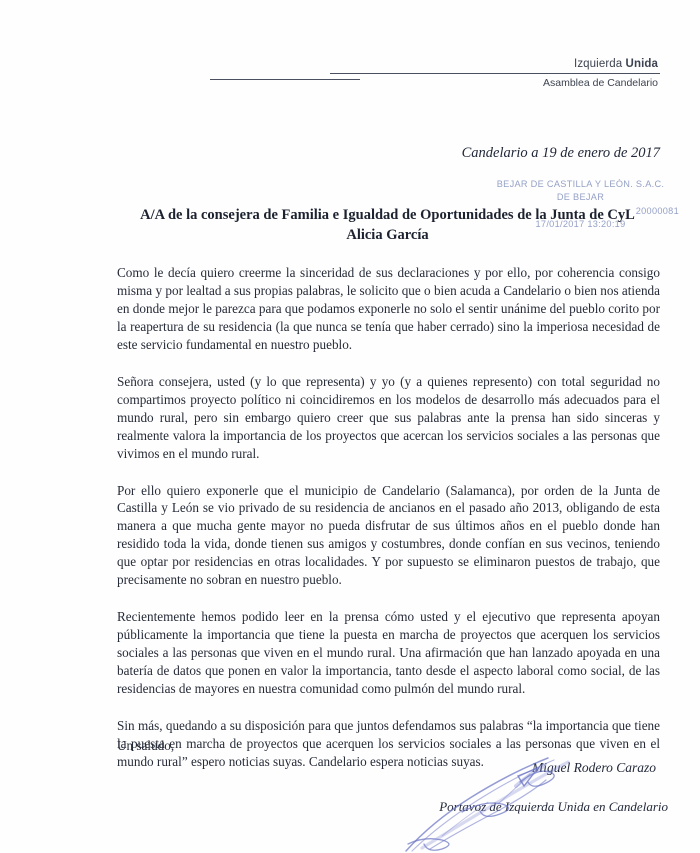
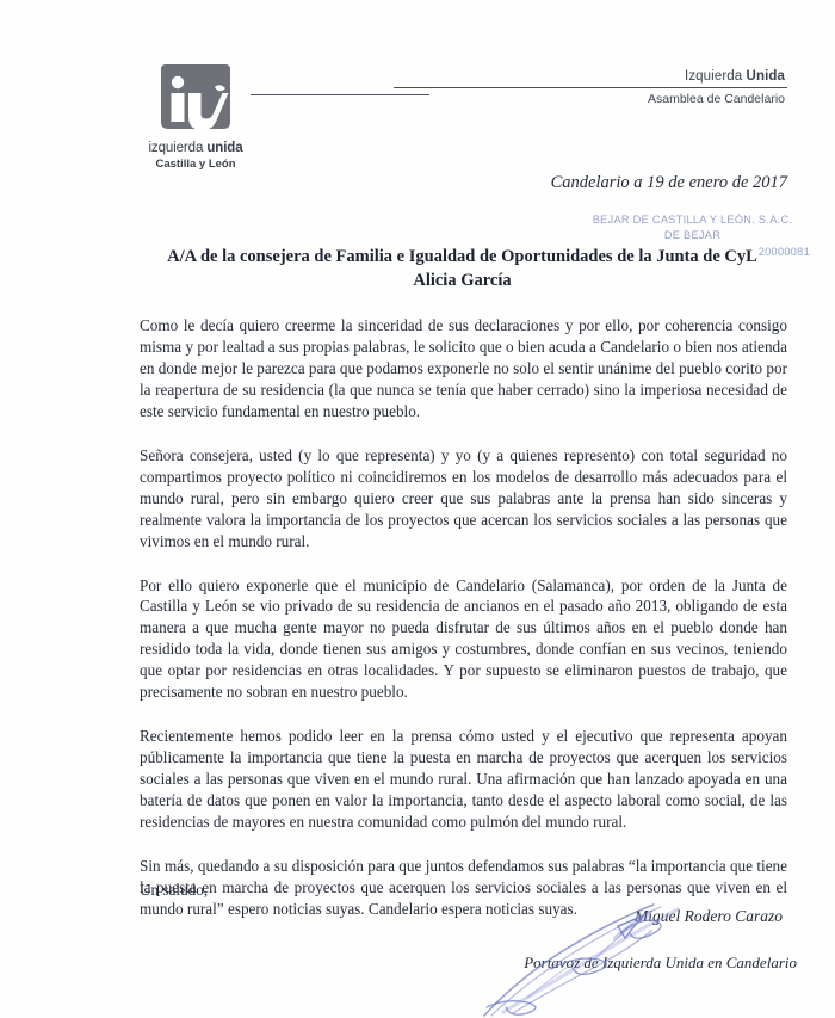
+ izquierda unida
+ Castilla y León
  Izquierda Unida
  Asamblea de Candelario
  Candelario a 19 de enero de 2017
  BEJAR DE CASTILLA Y LEÓN. S.A.C.
  DE BEJAR
  20000081
- 17/01/2017 13:20:19
  A/A de la consejera de Familia e Igualdad de Oportunidades de la Junta de CyL
  Alicia García
  Como le decía quiero creerme la sinceridad de sus declaraciones y por ello, por coherencia consigo misma y por lealtad a sus propias palabras, le solicito que o bien acuda a Candelario o bien nos atienda en donde mejor le parezca para que podamos exponerle no solo el sentir unánime del pueblo corito por la reapertura de su residencia (la que nunca se tenía que haber cerrado) sino la imperiosa necesidad de este servicio fundamental en nuestro pueblo.
  Señora consejera, usted (y lo que representa) y yo (y a quienes represento) con total seguridad no compartimos proyecto político ni coincidiremos en los modelos de desarrollo más adecuados para el mundo rural, pero sin embargo quiero creer que sus palabras ante la prensa han sido sinceras y realmente valora la importancia de los proyectos que acercan los servicios sociales a las personas que vivimos en el mundo rural.
  Por ello quiero exponerle que el municipio de Candelario (Salamanca), por orden de la Junta de Castilla y León se vio privado de su residencia de ancianos en el pasado año 2013, obligando de esta manera a que mucha gente mayor no pueda disfrutar de sus últimos años en el pueblo donde han residido toda la vida, donde tienen sus amigos y costumbres, donde confían en sus vecinos, teniendo que optar por residencias en otras localidades. Y por supuesto se eliminaron puestos de trabajo, que precisamente no sobran en nuestro pueblo.
  Recientemente hemos podido leer en la prensa cómo usted y el ejecutivo que representa apoyan públicamente la importancia que tiene la puesta en marcha de proyectos que acerquen los servicios sociales a las personas que viven en el mundo rural. Una afirmación que han lanzado apoyada en una batería de datos que ponen en valor la importancia, tanto desde el aspecto laboral como social, de las residencias de mayores en nuestra comunidad como pulmón del mundo rural.
  Sin más, quedando a su disposición para que juntos defendamos sus palabras “la importancia que tiene la puesta en marcha de proyectos que acerquen los servicios sociales a las personas que viven en el mundo rural” espero noticias suyas. Candelario espera noticias suyas.
  Un saludo,
  Miguel Rodero Carazo
  Portavoz de Izquierda Unida en Candelario
